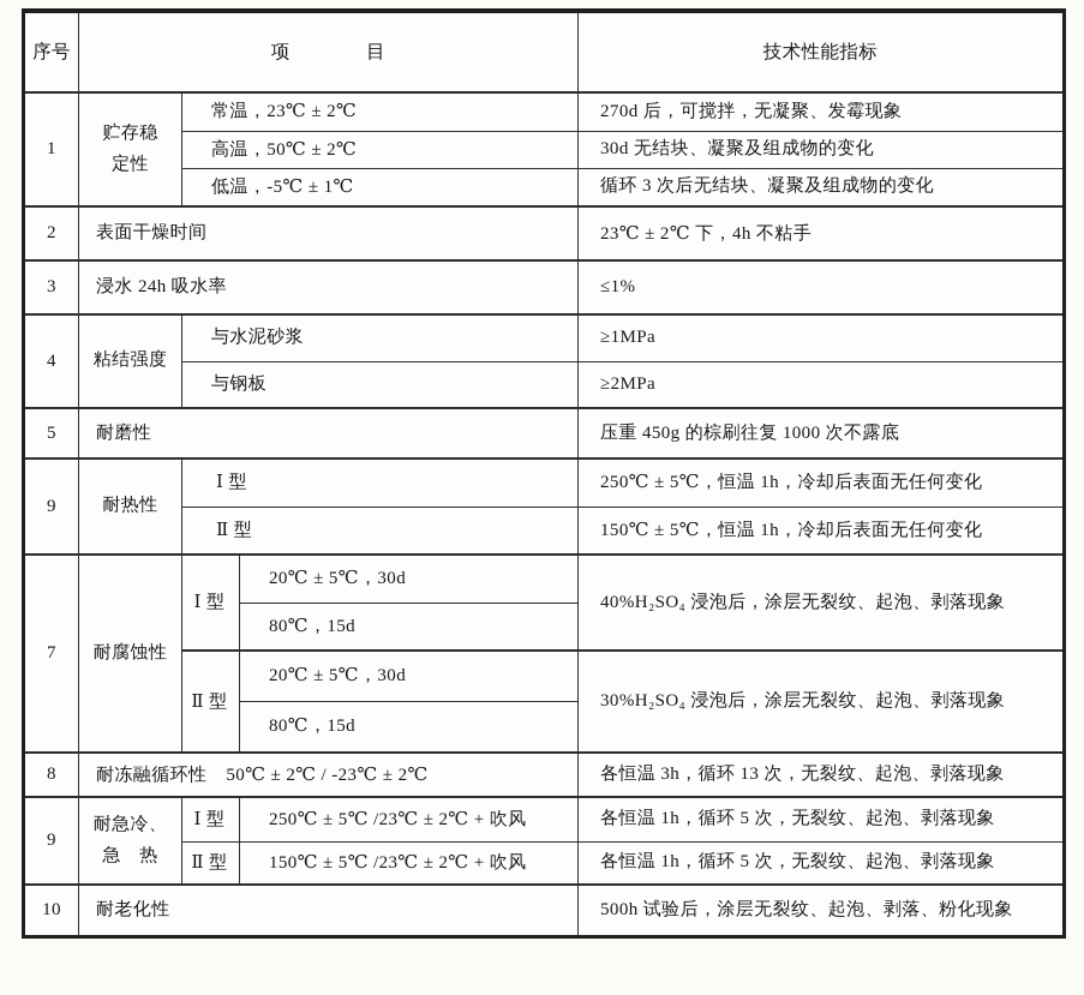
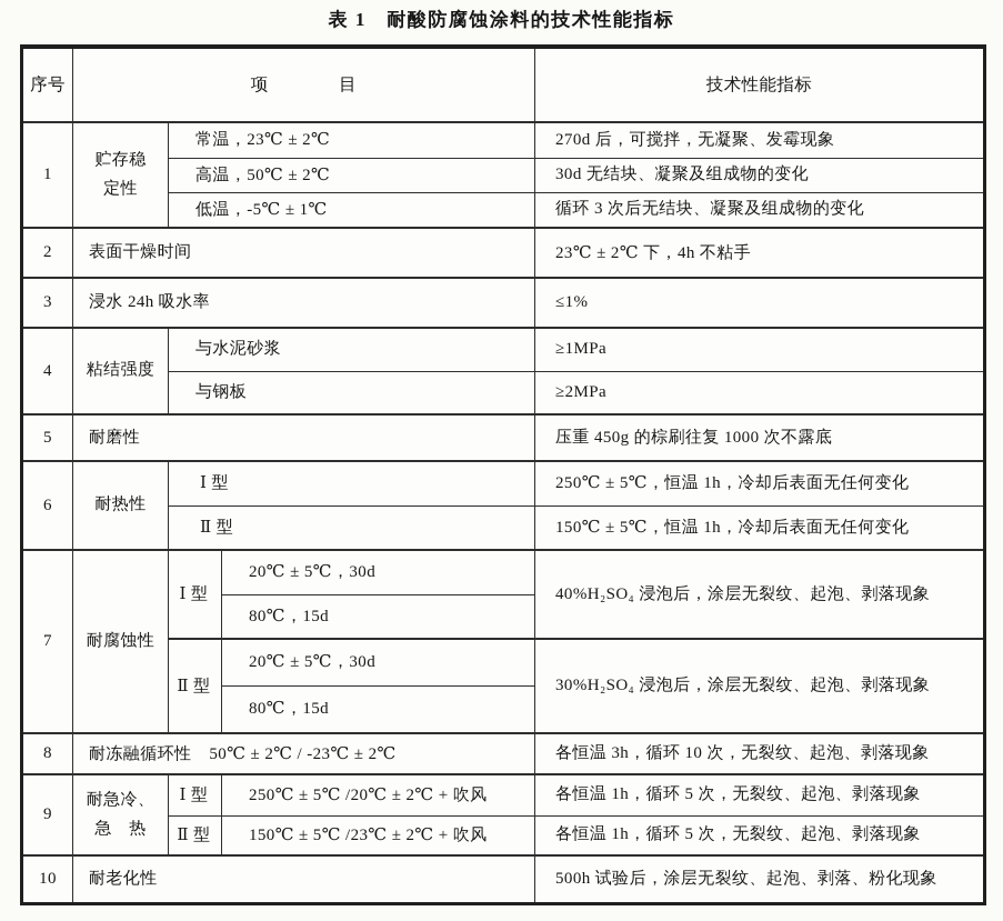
+ 表 1 耐酸防腐蚀涂料的技术性能指标
  序号	项 目	技术性能指标
  1	贮存稳 定性	常温，23℃ ± 2℃	270d 后，可搅拌，无凝聚、发霉现象
  高温，50℃ ± 2℃	30d 无结块、凝聚及组成物的变化
  低温，-5℃ ± 1℃	循环 3 次后无结块、凝聚及组成物的变化
  2	表面干燥时间	23℃ ± 2℃ 下，4h 不粘手
  3	浸水 24h 吸水率	≤1%
  4	粘结强度	与水泥砂浆	≥1MPa
  与钢板	≥2MPa
  5	耐磨性	压重 450g 的棕刷往复 1000 次不露底
- 9	耐热性	Ⅰ 型	250℃ ± 5℃，恒温 1h，冷却后表面无任何变化
+ 6	耐热性	Ⅰ 型	250℃ ± 5℃，恒温 1h，冷却后表面无任何变化
  Ⅱ 型	150℃ ± 5℃，恒温 1h，冷却后表面无任何变化
  7	耐腐蚀性	Ⅰ 型	20℃ ± 5℃，30d	40%H₂SO₄ 浸泡后，涂层无裂纹、起泡、剥落现象
  80℃，15d
  Ⅱ 型	20℃ ± 5℃，30d	30%H₂SO₄ 浸泡后，涂层无裂纹、起泡、剥落现象
  80℃，15d
- 8	耐冻融循环性 50℃ ± 2℃ / -23℃ ± 2℃	各恒温 3h，循环 13 次，无裂纹、起泡、剥落现象
+ 8	耐冻融循环性 50℃ ± 2℃ / -23℃ ± 2℃	各恒温 3h，循环 10 次，无裂纹、起泡、剥落现象
- 9	耐急冷、 急 热	Ⅰ 型	250℃ ± 5℃ /23℃ ± 2℃ + 吹风	各恒温 1h，循环 5 次，无裂纹、起泡、剥落现象
+ 9	耐急冷、 急 热	Ⅰ 型	250℃ ± 5℃ /20℃ ± 2℃ + 吹风	各恒温 1h，循环 5 次，无裂纹、起泡、剥落现象
  Ⅱ 型	150℃ ± 5℃ /23℃ ± 2℃ + 吹风	各恒温 1h，循环 5 次，无裂纹、起泡、剥落现象
  10	耐老化性	500h 试验后，涂层无裂纹、起泡、剥落、粉化现象
